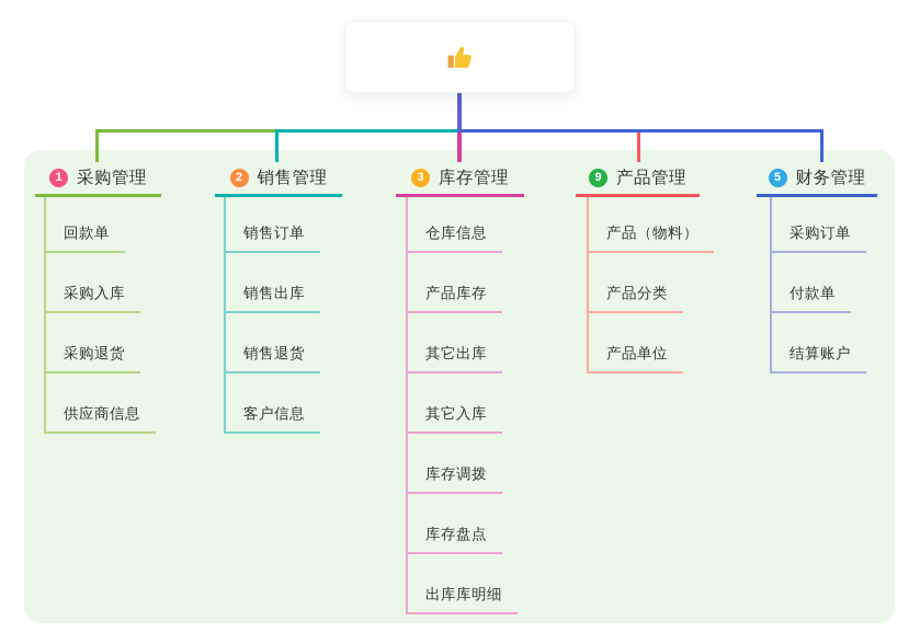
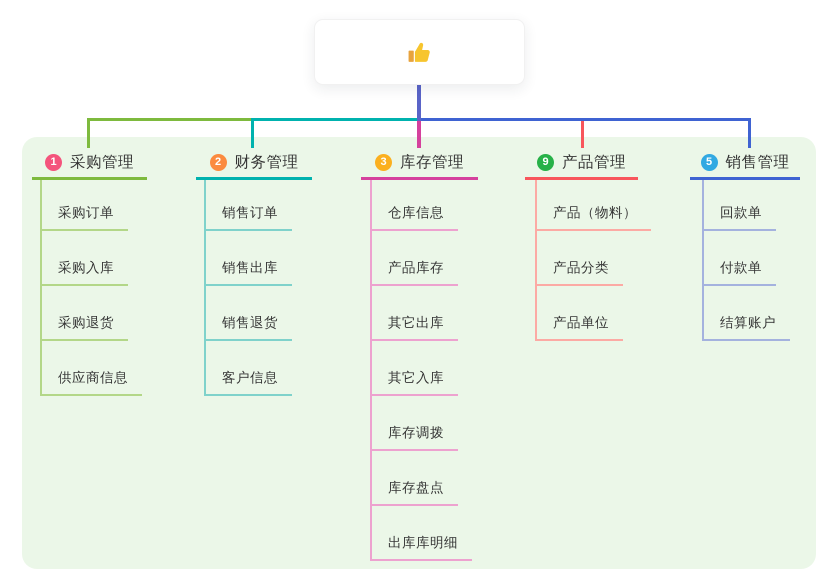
  1
  采购管理
- 回款单
+ 采购订单
  采购入库
  采购退货
  供应商信息
  2
- 销售管理
+ 财务管理
  销售订单
  销售出库
  销售退货
  客户信息
  3
  库存管理
  仓库信息
  产品库存
  其它出库
  其它入库
  库存调拨
  库存盘点
  出库库明细
  9
  产品管理
  产品（物料）
  产品分类
  产品单位
  5
- 财务管理
+ 销售管理
- 采购订单
+ 回款单
  付款单
  结算账户
